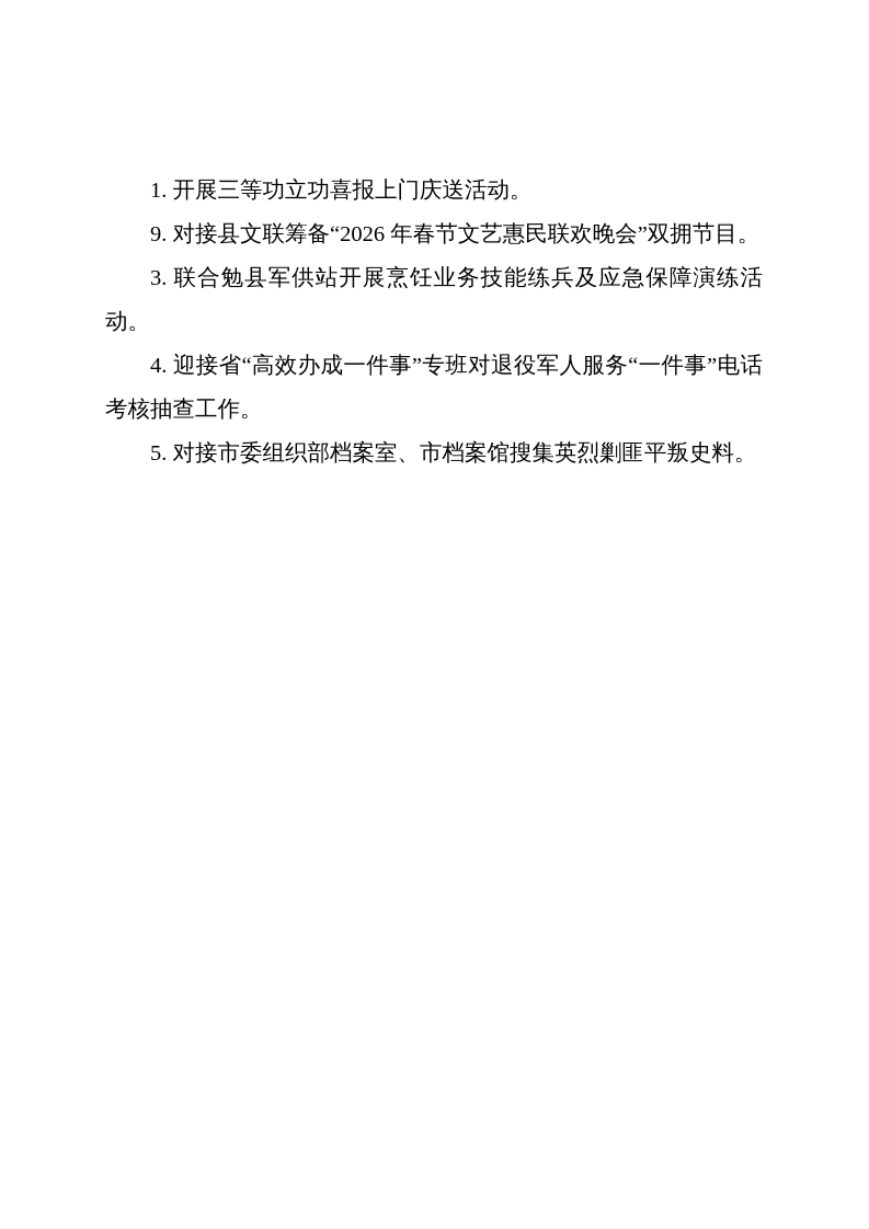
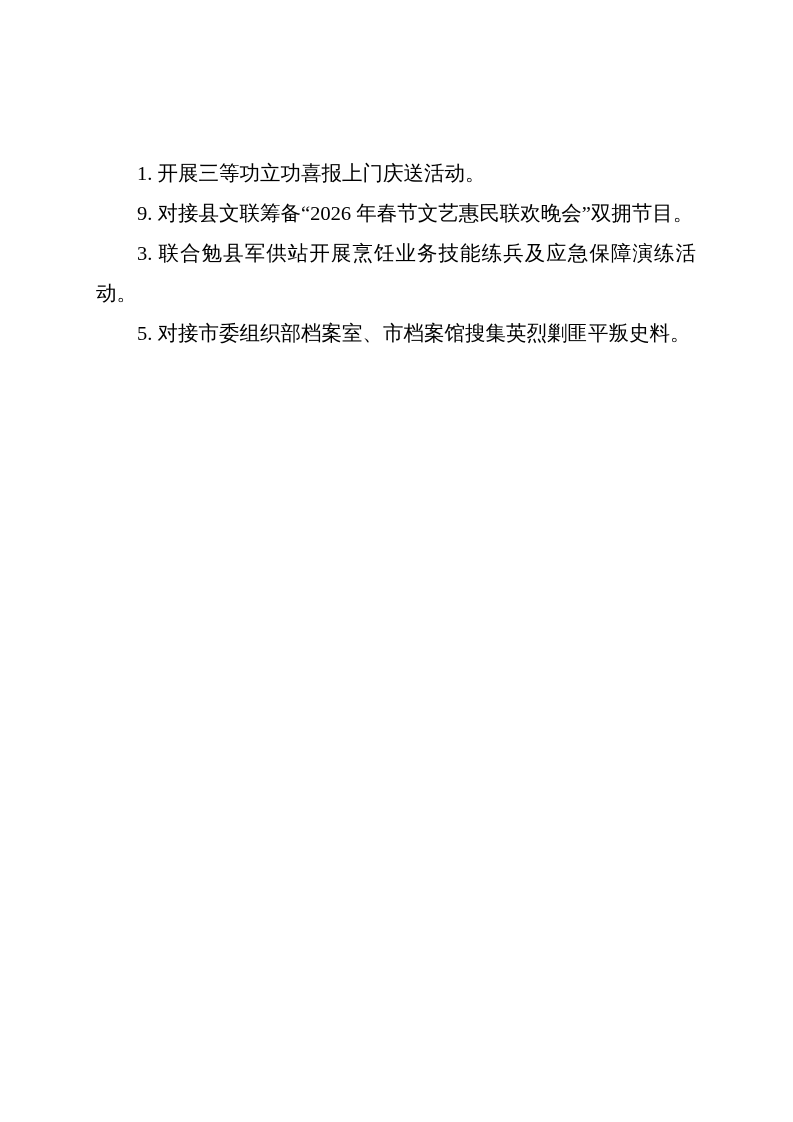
  1. 开展三等功立功喜报上门庆送活动。
  9. 对接县文联筹备“2026 年春节文艺惠民联欢晚会”双拥节目。
  3. 联合勉县军供站开展烹饪业务技能练兵及应急保障演练活动。
- 4. 迎接省“高效办成一件事”专班对退役军人服务“一件事”电话考核抽查工作。
  5. 对接市委组织部档案室、市档案馆搜集英烈剿匪平叛史料。
